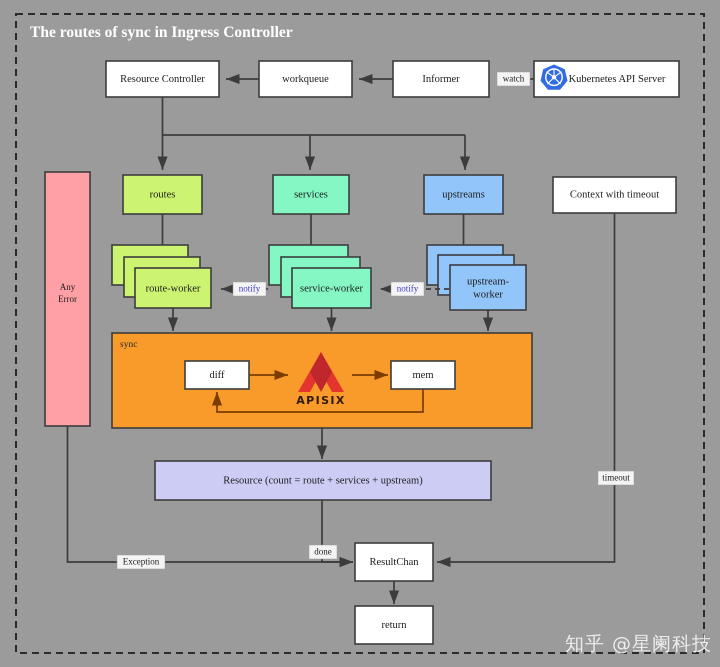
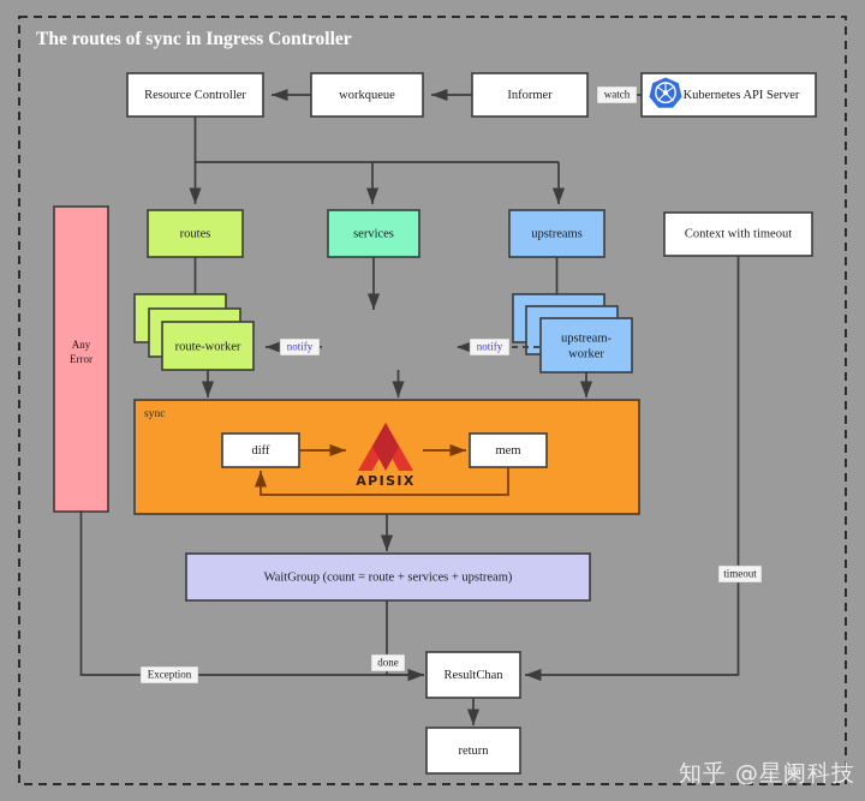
  The routes of sync in Ingress Controller
  Resource Controller
  workqueue
  Informer
  Kubernetes API Server
  watch
  routes
  services
  upstreams
  Context with timeout
  Any
  Error
  route-worker
- service-worker
  upstream-
  worker
  notify
  notify
  sync
  diff
  mem
  APISIX
- Resource (count = route + services + upstream)
+ WaitGroup (count = route + services + upstream)
  done
  Exception
  timeout
  ResultChan
  return
  知乎 @星阑科技
